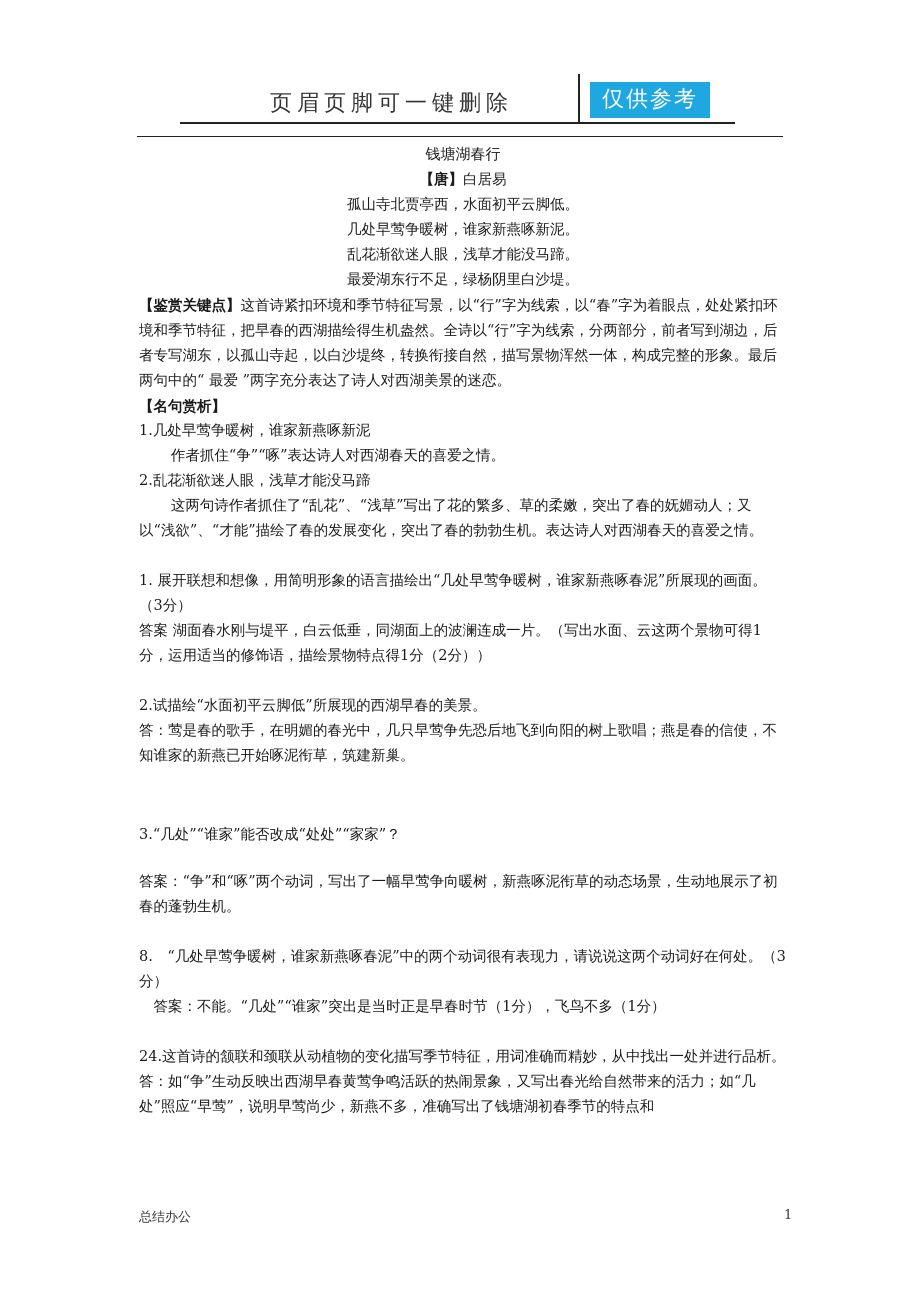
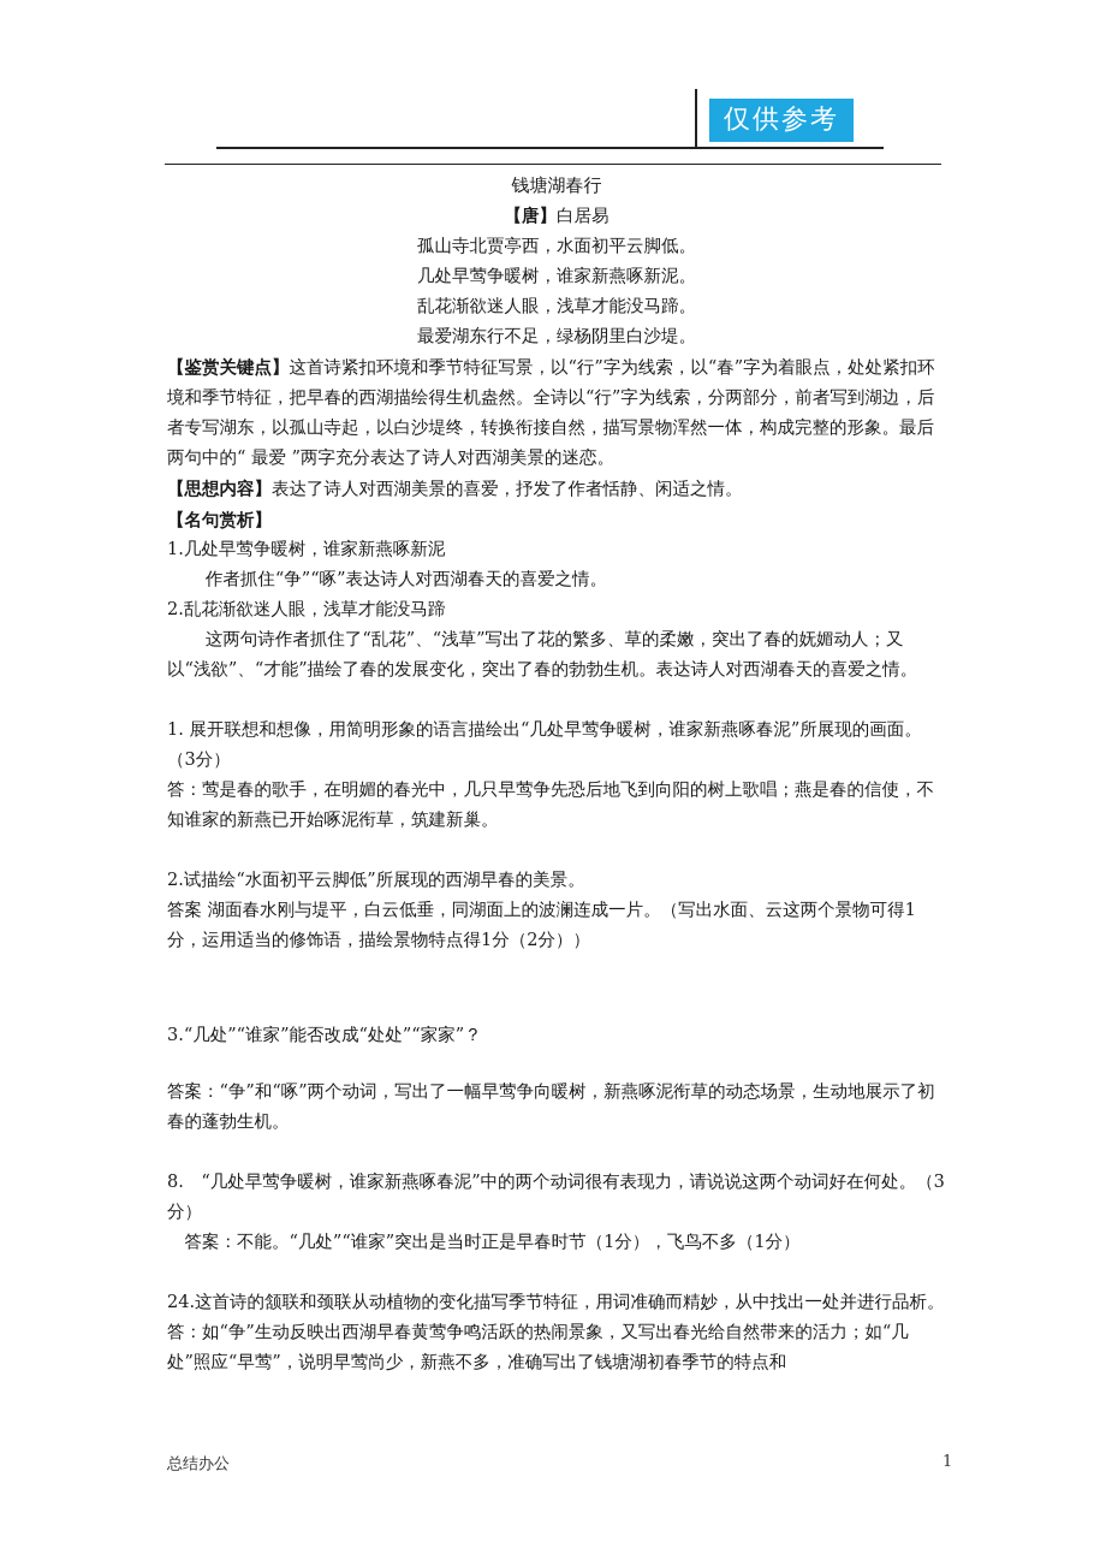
- 页眉页脚可一键删除
  仅供参考
  钱塘湖春行
  【唐】白居易
  孤山寺北贾亭西，水面初平云脚低。
  几处早莺争暖树，谁家新燕啄新泥。
  乱花渐欲迷人眼，浅草才能没马蹄。
  最爱湖东行不足，绿杨阴里白沙堤。
  【鉴赏关键点】这首诗紧扣环境和季节特征写景，以“行”字为线索，以“春”字为着眼点，处处紧扣环境和季节特征，把早春的西湖描绘得生机盎然。全诗以“行”字为线索，分两部分，前者写到湖边，后者专写湖东，以孤山寺起，以白沙堤终，转换衔接自然，描写景物浑然一体，构成完整的形象。最后两句中的“ 最爱 ”两字充分表达了诗人对西湖美景的迷恋。
+ 【思想内容】表达了诗人对西湖美景的喜爱，抒发了作者恬静、闲适之情。
  【名句赏析】
  1.几处早莺争暖树，谁家新燕啄新泥
  作者抓住“争”“啄”表达诗人对西湖春天的喜爱之情。
  2.乱花渐欲迷人眼，浅草才能没马蹄
  这两句诗作者抓住了“乱花”、“浅草”写出了花的繁多、草的柔嫩，突出了春的妩媚动人；又以“浅欲”、“才能”描绘了春的发展变化，突出了春的勃勃生机。表达诗人对西湖春天的喜爱之情。
  1. 展开联想和想像，用简明形象的语言描绘出“几处早莺争暖树，谁家新燕啄春泥”所展现的画面。（3分）
- 答案 湖面春水刚与堤平，白云低垂，同湖面上的波澜连成一片。（写出水面、云这两个景物可得1分，运用适当的修饰语，描绘景物特点得1分（2分））
+ 答：莺是春的歌手，在明媚的春光中，几只早莺争先恐后地飞到向阳的树上歌唱；燕是春的信使，不知谁家的新燕已开始啄泥衔草，筑建新巢。
  2.试描绘“水面初平云脚低”所展现的西湖早春的美景。
- 答：莺是春的歌手，在明媚的春光中，几只早莺争先恐后地飞到向阳的树上歌唱；燕是春的信使，不知谁家的新燕已开始啄泥衔草，筑建新巢。
+ 答案 湖面春水刚与堤平，白云低垂，同湖面上的波澜连成一片。（写出水面、云这两个景物可得1分，运用适当的修饰语，描绘景物特点得1分（2分））
  3.“几处”“谁家”能否改成“处处”“家家”？
  答案：“争”和“啄”两个动词，写出了一幅早莺争向暖树，新燕啄泥衔草的动态场景，生动地展示了初春的蓬勃生机。
  8. “几处早莺争暖树，谁家新燕啄春泥”中的两个动词很有表现力，请说说这两个动词好在何处。（3分）
  答案：不能。“几处”“谁家”突出是当时正是早春时节（1分），飞鸟不多（1分）
  24.这首诗的颔联和颈联从动植物的变化描写季节特征，用词准确而精妙，从中找出一处并进行品析。
  答：如“争”生动反映出西湖早春黄莺争鸣活跃的热闹景象，又写出春光给自然带来的活力；如“几处”照应“早莺”，说明早莺尚少，新燕不多，准确写出了钱塘湖初春季节的特点和
  总结办公
  1
